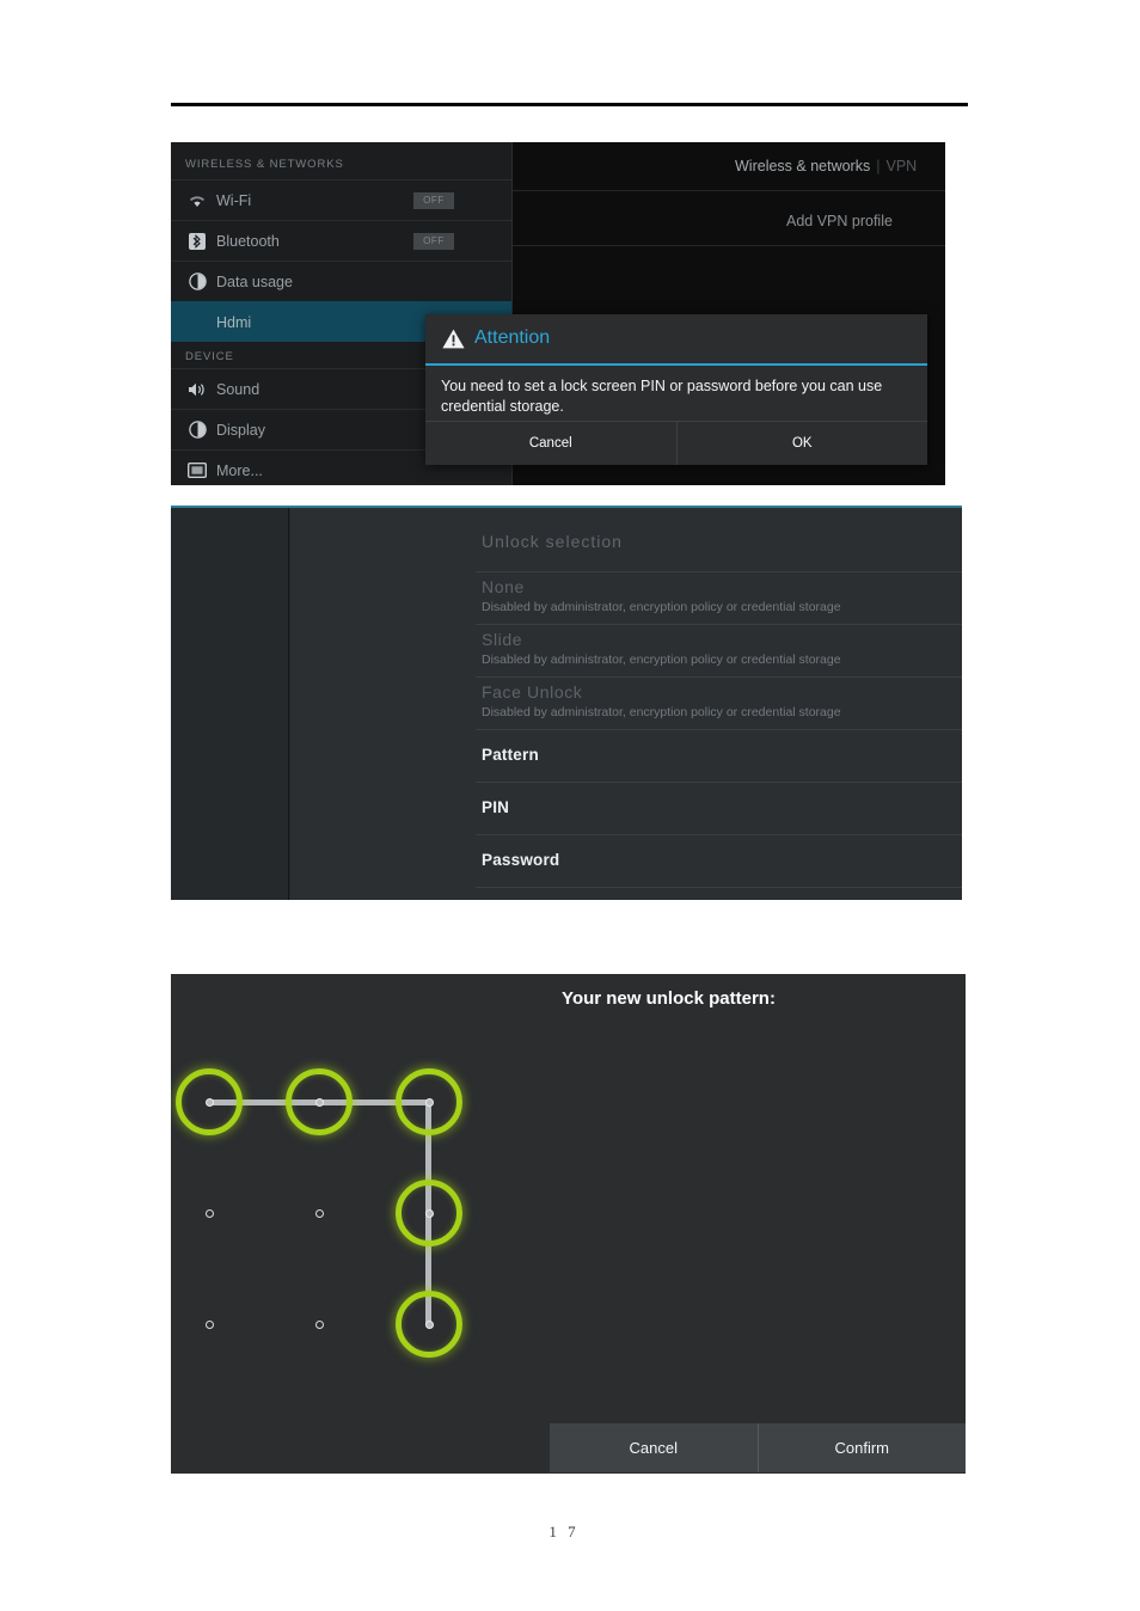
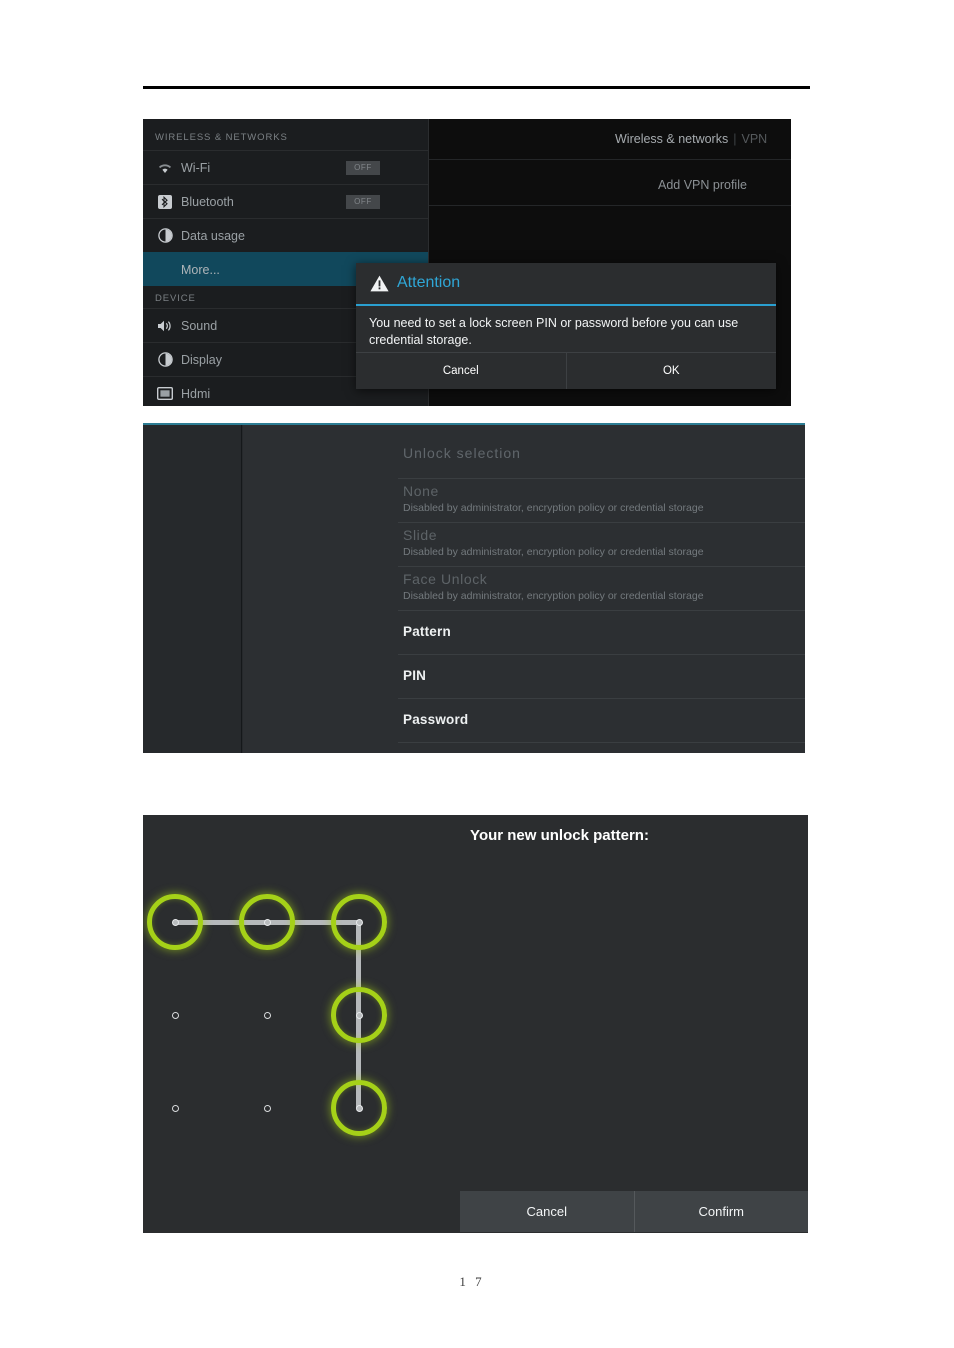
  WIRELESS & NETWORKS
  Wi-Fi
  OFF
  Bluetooth
  OFF
  Data usage
- Hdmi
+ More...
  DEVICE
  Sound
  Display
- More...
+ Hdmi
  Wireless & networks | VPN
  Add VPN profile
  Attention
  You need to set a lock screen PIN or password before you can use credential storage.
  Cancel
  OK
  Unlock selection
  None
  Disabled by administrator, encryption policy or credential storage
  Slide
  Disabled by administrator, encryption policy or credential storage
  Face Unlock
  Disabled by administrator, encryption policy or credential storage
  Pattern
  PIN
  Password
  Your new unlock pattern:
  Cancel
  Confirm
  1 7
